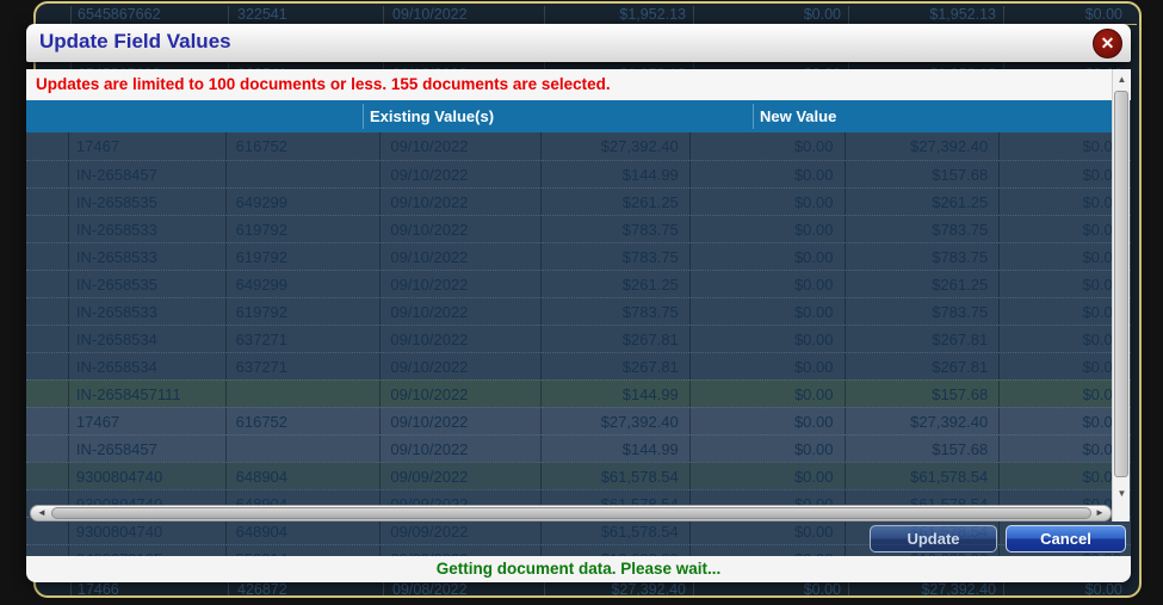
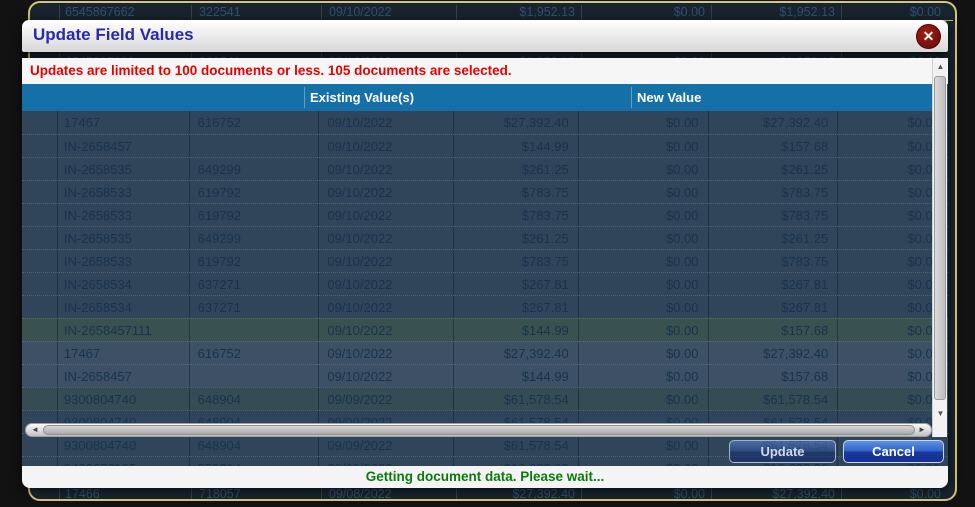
  6545867662
  322541
  09/10/2022
  $1,952.13
  $0.00
  $1,952.13
  $0.00
  17466
- 426872
+ 718057
  09/08/2022
  $27,392.40
  $0.00
  $27,392.40
  $0.00
  Update Field Values
  ✕
- Updates are limited to 100 documents or less. 155 documents are selected.
+ Updates are limited to 100 documents or less. 105 documents are selected.
  Existing Value(s)
  New Value
  17467
  616752
  09/10/2022
  $27,392.40
  $0.00
  $27,392.40
  $0.0
  IN-2658457
  09/10/2022
  $144.99
  $0.00
  $157.68
  $0.0
  IN-2658535
  649299
  09/10/2022
  $261.25
  $0.00
  $261.25
  $0.0
  IN-2658533
  619792
  09/10/2022
  $783.75
  $0.00
  $783.75
  $0.0
  IN-2658533
  619792
  09/10/2022
  $783.75
  $0.00
  $783.75
  $0.0
  IN-2658535
  649299
  09/10/2022
  $261.25
  $0.00
  $261.25
  $0.0
  IN-2658533
  619792
  09/10/2022
  $783.75
  $0.00
  $783.75
  $0.0
  IN-2658534
  637271
  09/10/2022
  $267.81
  $0.00
  $267.81
  $0.0
  IN-2658534
  637271
  09/10/2022
  $267.81
  $0.00
  $267.81
  $0.0
  IN-2658457111
  09/10/2022
  $144.99
  $0.00
  $157.68
  $0.0
  17467
  616752
  09/10/2022
  $27,392.40
  $0.00
  $27,392.40
  $0.0
  IN-2658457
  09/10/2022
  $144.99
  $0.00
  $157.68
  $0.0
  9300804740
  648904
  09/09/2022
  $61,578.54
  $0.00
  $61,578.54
  $0.0
  9300804740
  648904
  09/09/2022
  $61,578.54
  $0.00
  ▲
  ▼
  ◄
  ►
  Update
  Cancel
  Getting document data. Please wait...
